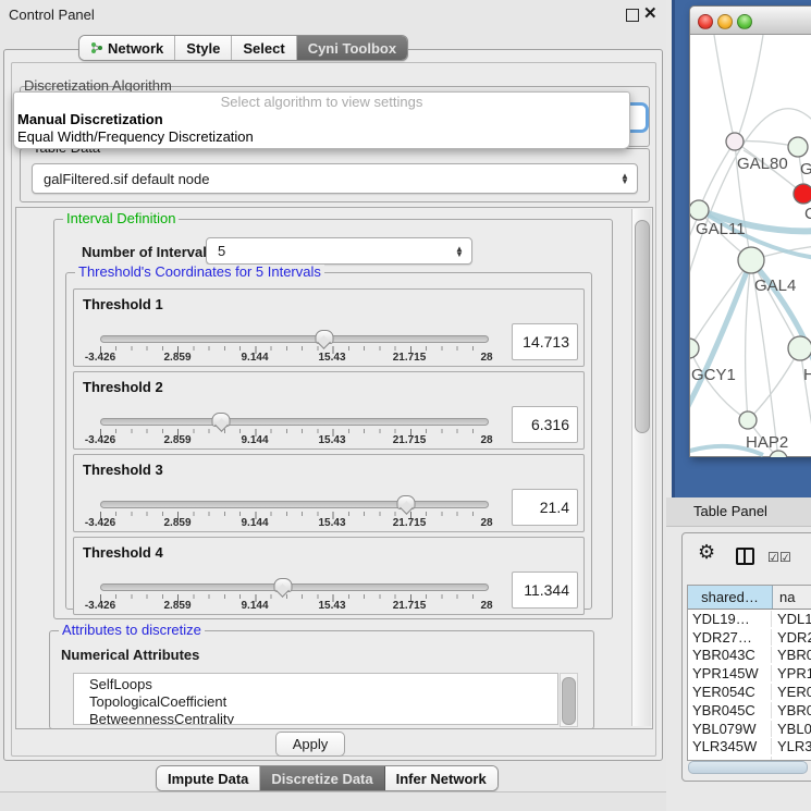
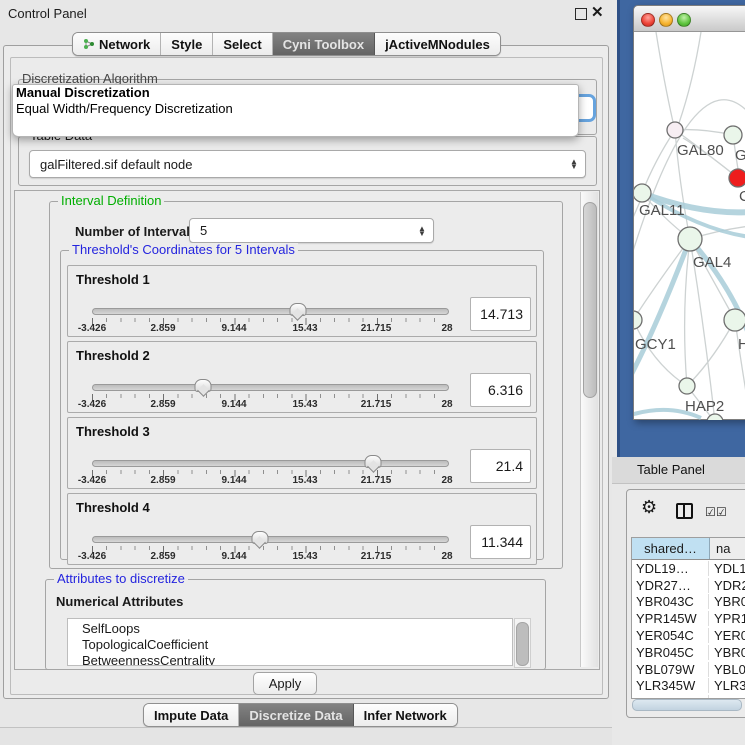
  Control Panel
  ✕
  Network
  Style
  Select
  Cyni Toolbox
+ jActiveMNodules
  Discretization Algorithm
- Select algorithm to view settings
  Manual Discretization
  Equal Width/Frequency Discretization
  galFiltered.sif default node
  ▲
  ▼
  Interval Definition
  Number of Interva
  5
  ▲
  ▼
  Threshold's Coordinates for 5 Intervals
  Threshold 1
  -3.426
  2.859
  9.144
  15.43
  21.715
  28
  14.713
  Threshold 2
  -3.426
  2.859
  9.144
  15.43
  21.715
  28
  6.316
  Threshold 3
  -3.426
  2.859
  9.144
  15.43
  21.715
  28
  21.4
  Threshold 4
  -3.426
  2.859
  9.144
  15.43
  21.715
  28
  11.344
  Attributes to discretize
  Numerical Attributes
  SelfLoops
  TopologicalCoefficient
  BetweennessCentrality
  Apply
  Impute Data
  Discretize Data
  Infer Network
  GAL80
  C
  GAL11
  GAL4
  GCY1
  H
  HAP2
  Table Panel
  ⚙
  ☑
  ☑
  shared…
  na
  YDL19…
  YDL1
  YDR27…
  YDR
  YBR043C
  YBR0
  YPR145W
  YPR1
  YER054C
  YER0
  YBR045C
  YBR0
  YBL079W
  YBL0
  YLR345W
  YLR3
